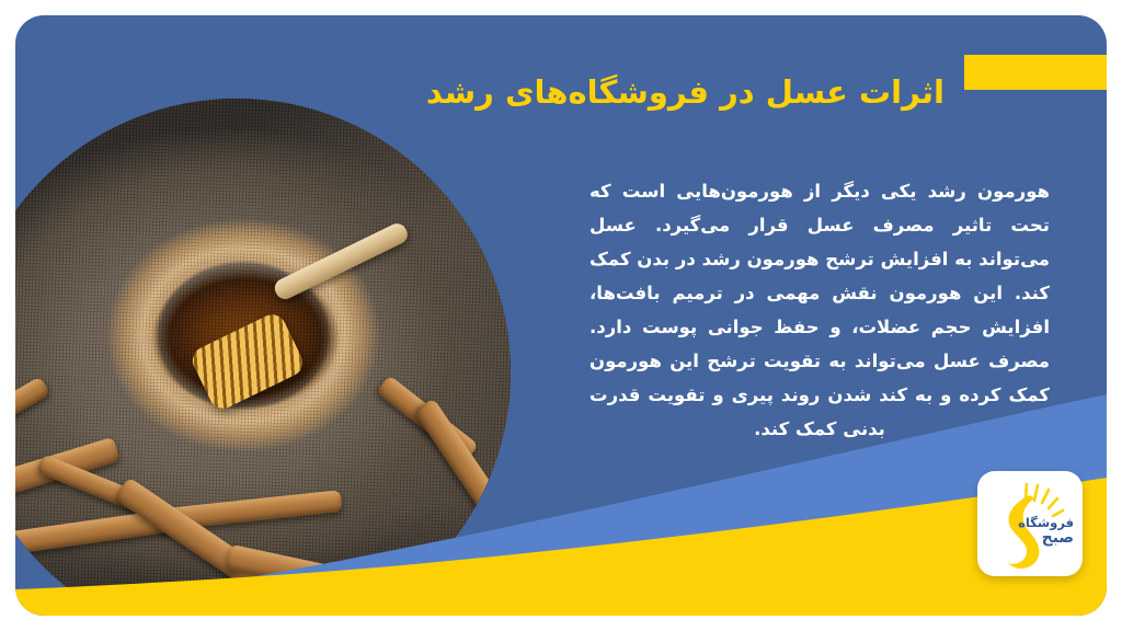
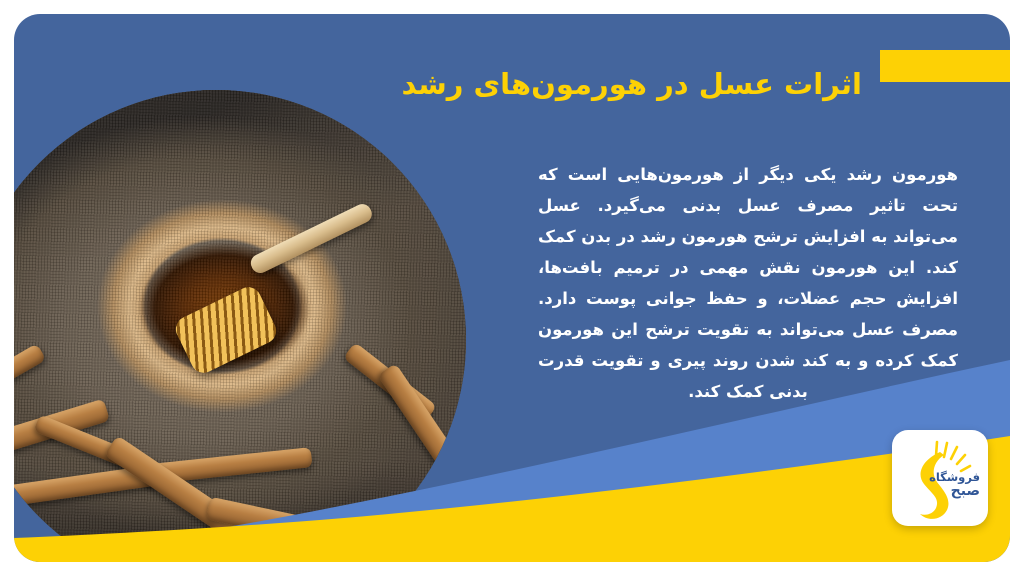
- اثرات عسل در فروشگاه‌های رشد
+ اثرات عسل در هورمون‌های رشد
- هورمون رشد یکی دیگر از هورمون‌هایی است که تحت تاثیر مصرف عسل قرار می‌گیرد. عسل می‌تواند به افزایش ترشح هورمون رشد در بدن کمک کند. این هورمون نقش مهمی در ترمیم بافت‌ها، افزایش حجم عضلات، و حفظ جوانی پوست دارد. مصرف عسل می‌تواند به تقویت ترشح این هورمون کمک کرده و به کند شدن روند پیری و تقویت قدرت بدنی کمک کند.
+ هورمون رشد یکی دیگر از هورمون‌هایی است که تحت تاثیر مصرف عسل بدنی می‌گیرد. عسل می‌تواند به افزایش ترشح هورمون رشد در بدن کمک کند. این هورمون نقش مهمی در ترمیم بافت‌ها، افزایش حجم عضلات، و حفظ جوانی پوست دارد. مصرف عسل می‌تواند به تقویت ترشح این هورمون کمک کرده و به کند شدن روند پیری و تقویت قدرت بدنی کمک کند.
  فروشگاه
  صبح
